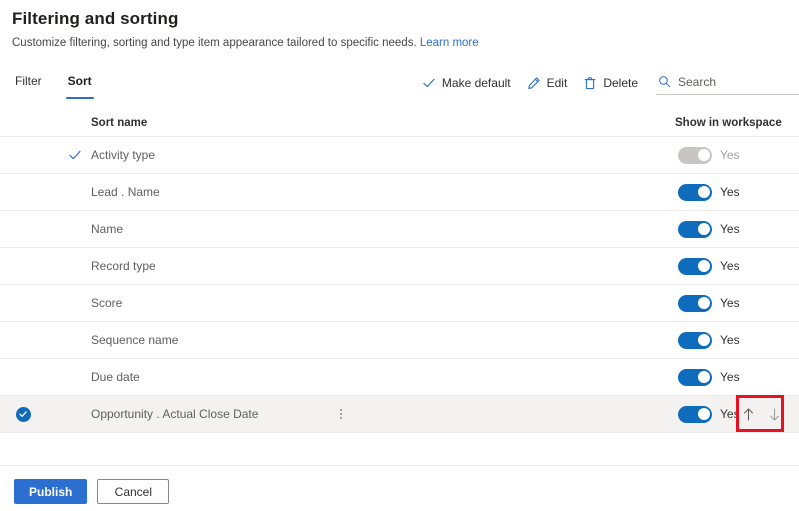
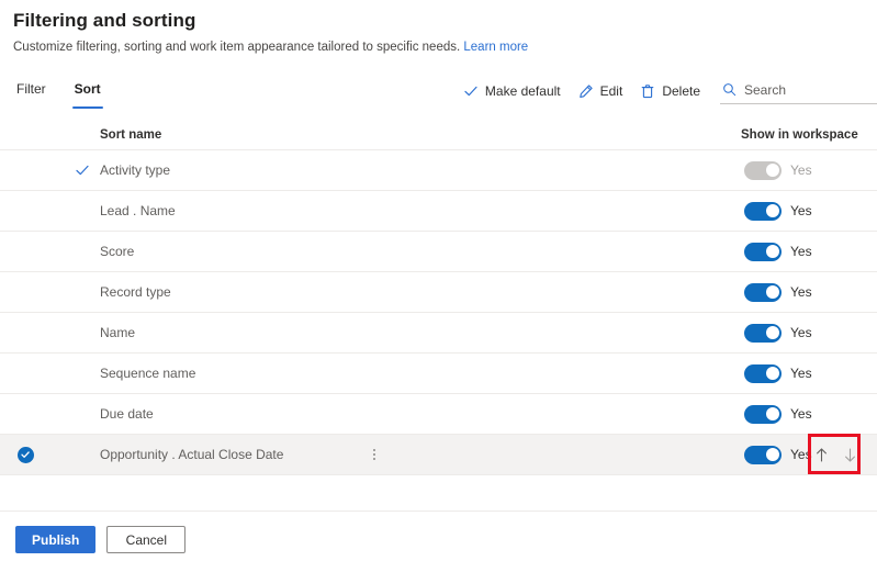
  Filtering and sorting
- Customize filtering, sorting and type item appearance tailored to specific needs. Learn more
+ Customize filtering, sorting and work item appearance tailored to specific needs. Learn more
  Filter
  Sort
  Make default
  Edit
  Delete
  Search
  Sort name
  Show in workspace
  Activity type
  Yes
  Lead . Name
  Yes
- Name
+ Score
  Yes
  Record type
  Yes
- Score
+ Name
  Yes
  Sequence name
  Yes
  Due date
  Yes
  Opportunity . Actual Close Date
  Yes
  Publish
  Cancel
